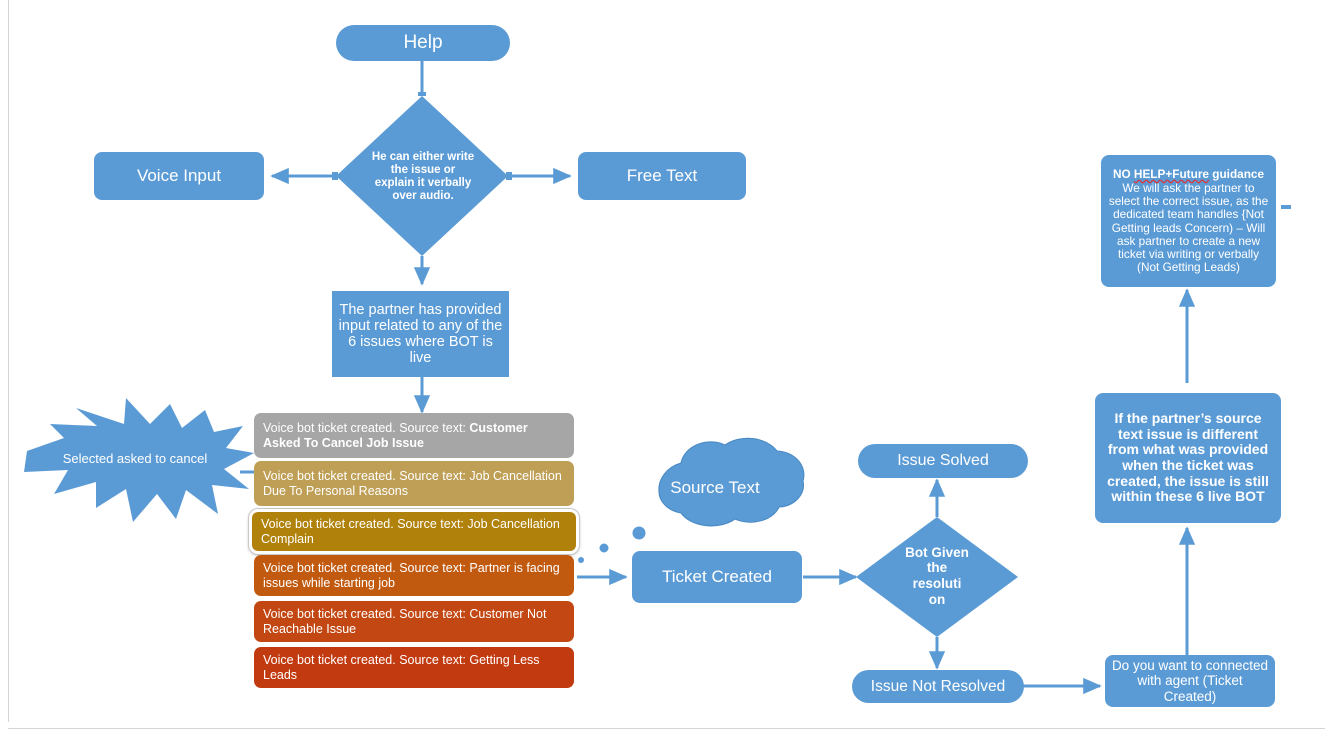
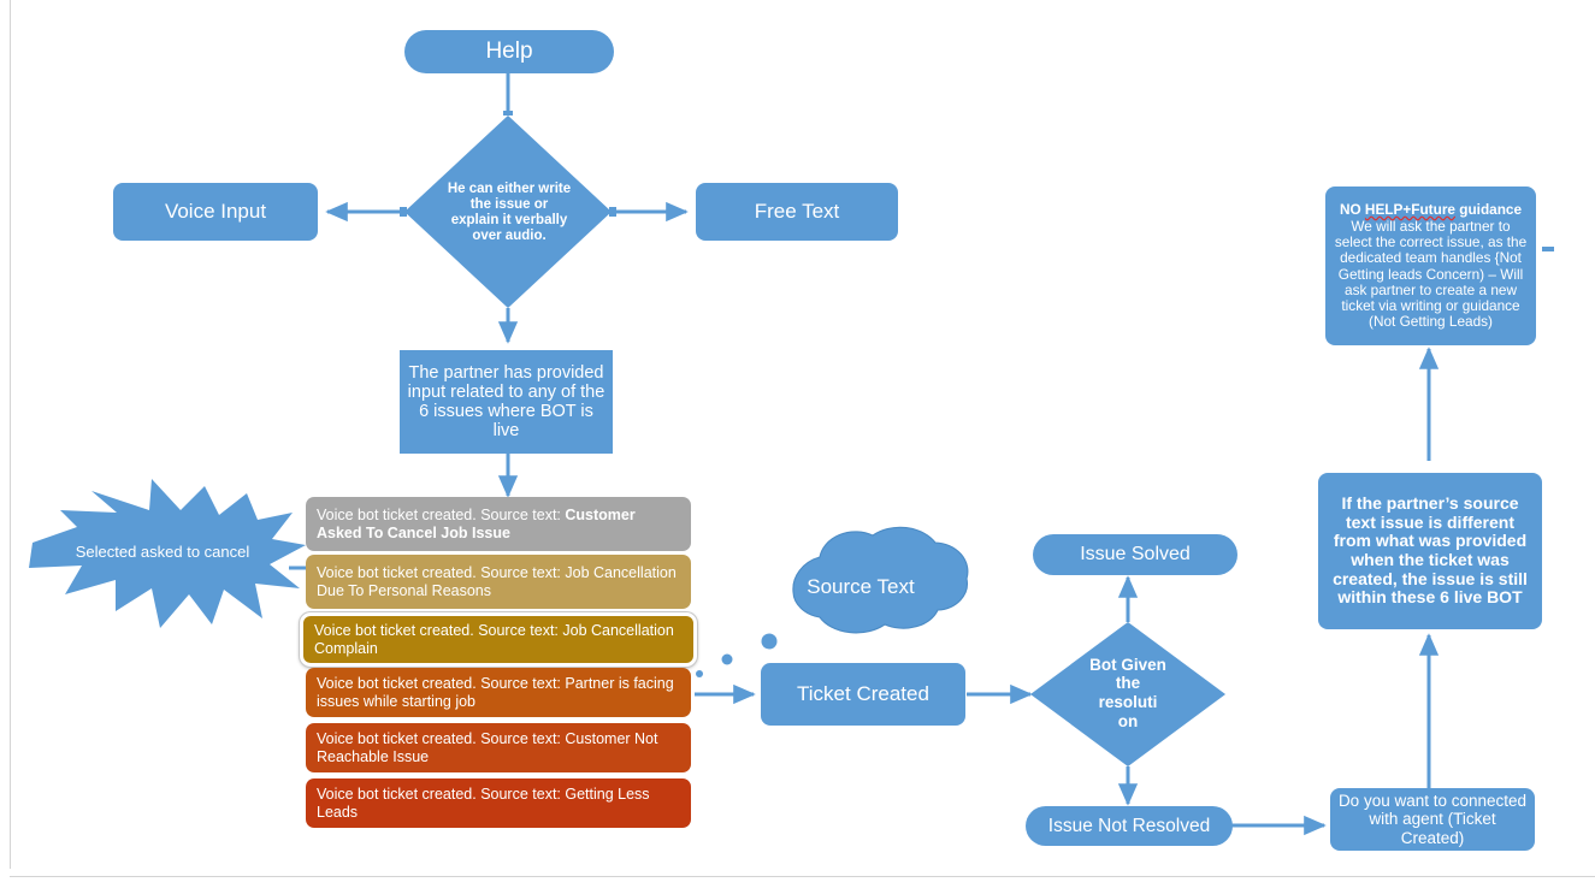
  Help
  He can either write the issue or explain it verbally over audio.
  Voice Input
  Free Text
  The partner has provided input related to any of the 6 issues where BOT is live
  Selected asked to cancel
  Source Text
  Voice bot ticket created. Source text: Customer Asked To Cancel Job Issue
  Voice bot ticket created. Source text: Job Cancellation Due To Personal Reasons
  Voice bot ticket created. Source text: Job Cancellation Complain
  Voice bot ticket created. Source text: Partner is facing issues while starting job
  Voice bot ticket created. Source text: Customer Not Reachable Issue
  Voice bot ticket created. Source text: Getting Less Leads
  Ticket Created
  Bot Given the resoluti on
  Issue Solved
  Issue Not Resolved
  Do you want to connected with agent (Ticket Created)
  If the partner’s source text issue is different from what was provided when the ticket was created, the issue is still within these 6 live BOT
  NO HELP+Future guidance
- We will ask the partner to select the correct issue, as the dedicated team handles {Not Getting leads Concern) – Will ask partner to create a new ticket via writing or verbally (Not Getting Leads)
+ We will ask the partner to select the correct issue, as the dedicated team handles {Not Getting leads Concern) – Will ask partner to create a new ticket via writing or guidance (Not Getting Leads)
